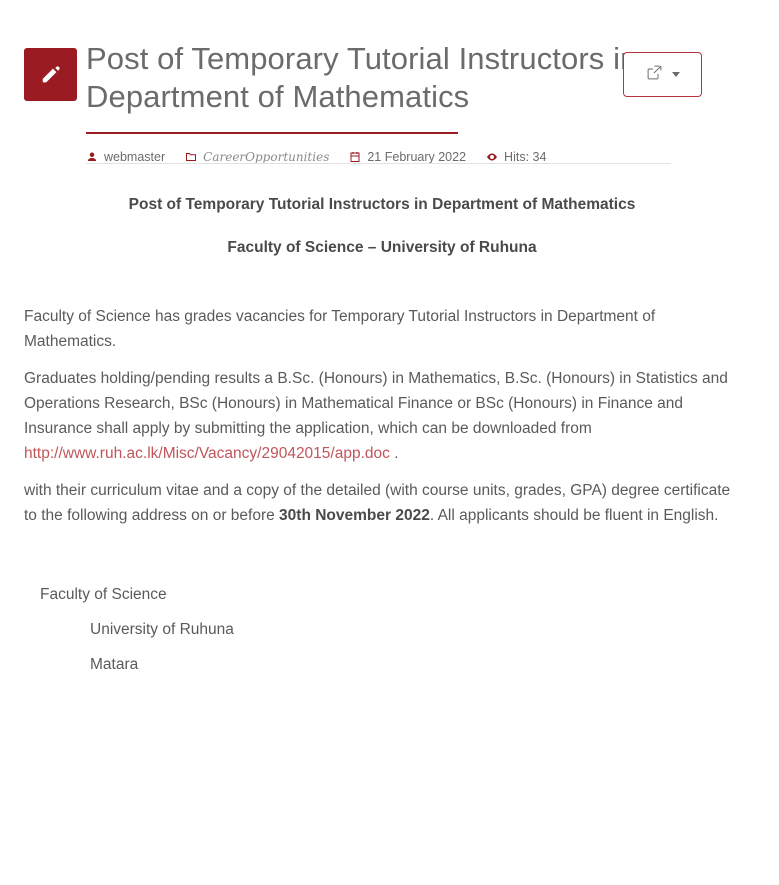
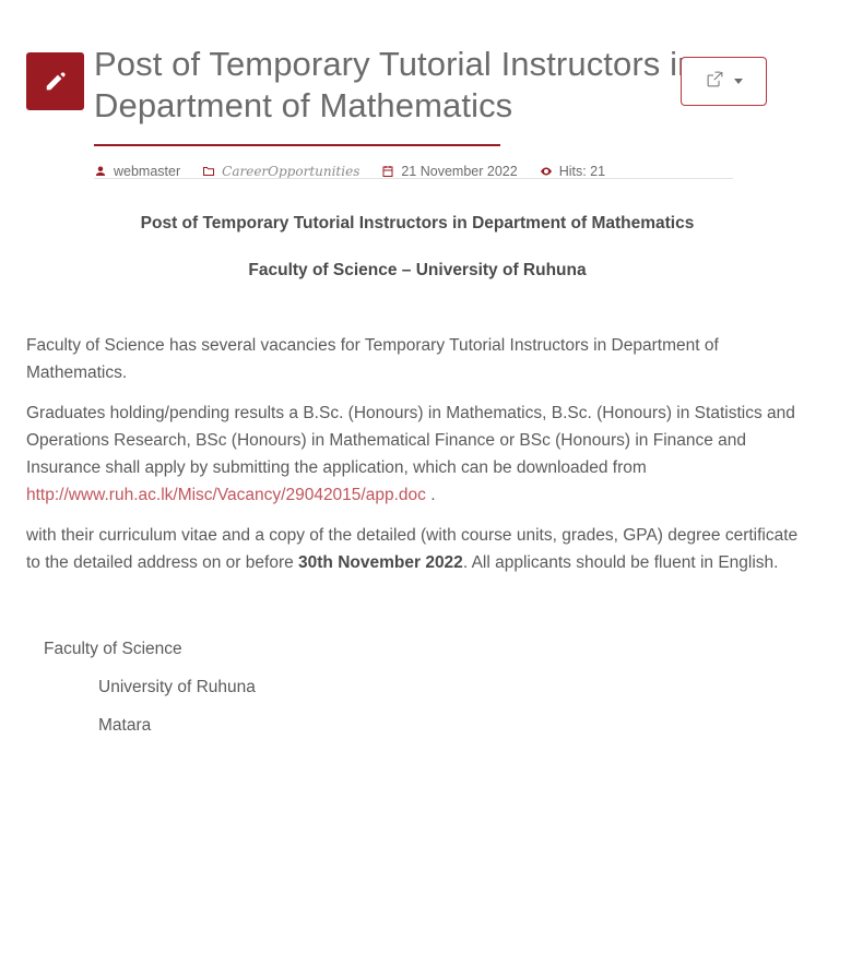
  Post of Temporary Tutorial Instructors i Department of Mathematics
  webmaster
  CareerOpportunities
- 21 February 2022
+ 21 November 2022
- Hits: 34
+ Hits: 21
  Post of Temporary Tutorial Instructors in Department of Mathematics
  Faculty of Science – University of Ruhuna
- Faculty of Science has grades vacancies for Temporary Tutorial Instructors in Department of Mathematics.
+ Faculty of Science has several vacancies for Temporary Tutorial Instructors in Department of Mathematics.
  Graduates holding/pending results a B.Sc. (Honours) in Mathematics, B.Sc. (Honours) in Statistics and Operations Research, BSc (Honours) in Mathematical Finance or BSc (Honours) in Finance and Insurance shall apply by submitting the application, which can be downloaded from http://www.ruh.ac.lk/Misc/Vacancy/29042015/app.doc .
- with their curriculum vitae and a copy of the detailed (with course units, grades, GPA) degree certificate to the following address on or before 30th November 2022. All applicants should be fluent in English.
+ with their curriculum vitae and a copy of the detailed (with course units, grades, GPA) degree certificate to the detailed address on or before 30th November 2022. All applicants should be fluent in English.
  Faculty of Science
  University of Ruhuna
  Matara
